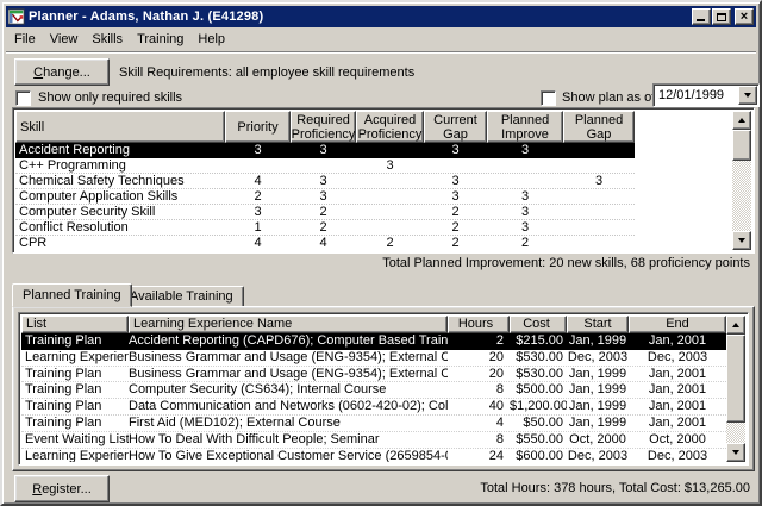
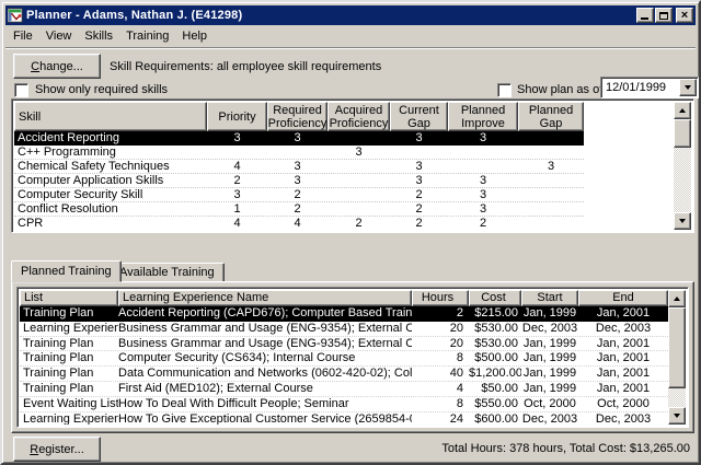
  Planner - Adams, Nathan J. (E41298)
  ×
  File
  View
  Skills
  Training
  Help
  Change...
  Skill Requirements: all employee skill requirements
  Show only required skills
  Show plan as o
  12/01/1999
  Skill
  Priority
  Required
  Proficiency
  Acquired
  Proficiency
  Current Gap
  Planned
  Improve
  Planned
  Gap
  Accident Reporting
  3
  3
  3
  3
  C++ Programming
  3
  Chemical Safety Techniques
  4
  3
  3
  3
  Computer Application Skills
  2
  3
  3
  3
  Computer Security Skill
  3
  2
  2
  3
  Conflict Resolution
  1
  2
  2
  3
  CPR
  4
  4
  2
  2
  2
- Total Planned Improvement: 20 new skills, 68 proficiency points
  Planned Training
  Available Training
  List
  Learning Experience Name
  Hours
  Cost
  Start
  End
  Training Plan
  Accident Reporting (CAPD676); Computer Based Train
  2
  $215.00
  Jan, 1999
  Jan, 2001
  Learning Experien
  Business Grammar and Usage (ENG-9354); External C
  20
  $530.00
  Dec, 2003
  Dec, 2003
  Training Plan
  Business Grammar and Usage (ENG-9354); External C
  20
  $530.00
  Jan, 1999
  Jan, 2001
  Training Plan
  Computer Security (CS634); Internal Course
  8
  $500.00
  Jan, 1999
  Jan, 2001
  Training Plan
  Data Communication and Networks (0602-420-02); Col
  40
  $1,200.00
  Jan, 1999
  Jan, 2001
  Training Plan
  First Aid (MED102); External Course
  4
  $50.00
  Jan, 1999
  Jan, 2001
  Event Waiting List
  How To Deal With Difficult People; Seminar
  8
  $550.00
  Oct, 2000
  Oct, 2000
  Learning Experien
  How To Give Exceptional Customer Service (2659854-
  24
  $600.00
  Dec, 2003
  Dec, 2003
  Register...
  Total Hours: 378 hours, Total Cost: $13,265.00
